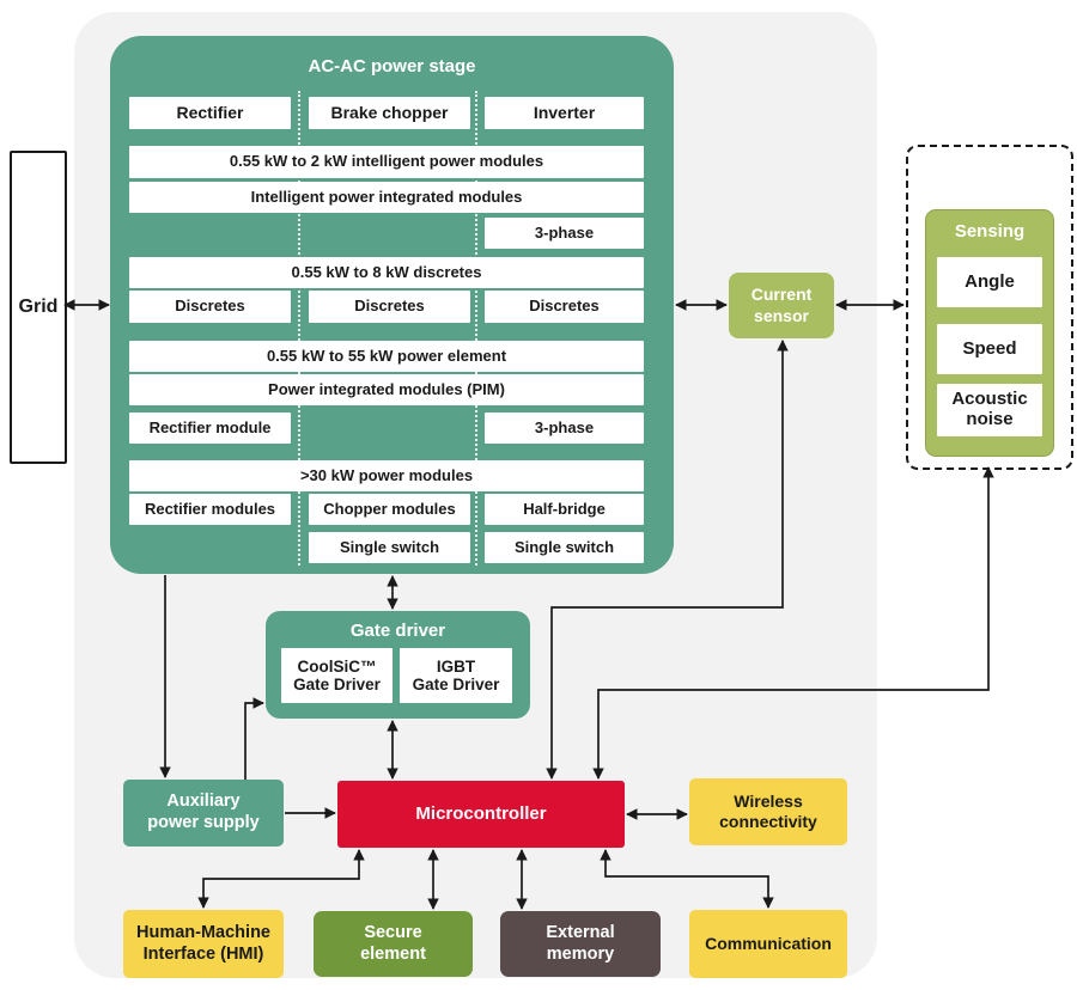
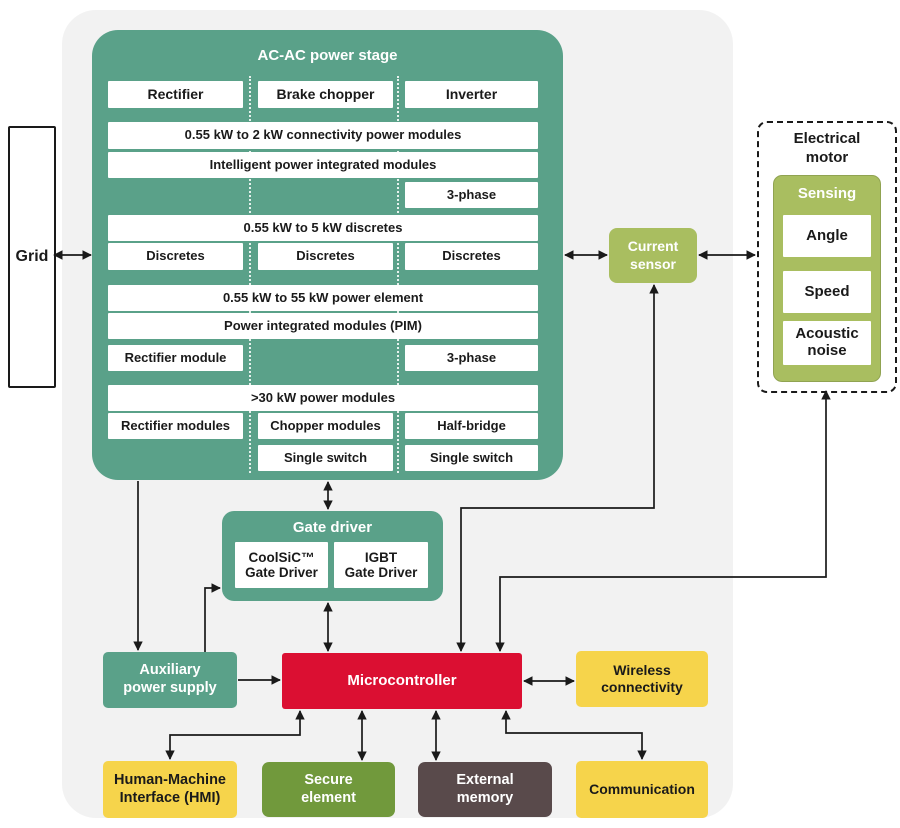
  Grid
  AC-AC power stage
  Rectifier
  Brake chopper
  Inverter
- 0.55 kW to 2 kW intelligent power modules
+ 0.55 kW to 2 kW connectivity power modules
  Intelligent power integrated modules
  3-phase
- 0.55 kW to 8 kW discretes
+ 0.55 kW to 5 kW discretes
  Discretes
  Discretes
  Discretes
  0.55 kW to 55 kW power element
  Power integrated modules (PIM)
  Rectifier module
  3-phase
  >30 kW power modules
  Rectifier modules
  Chopper modules
  Half-bridge
  Single switch
  Single switch
  Current
  sensor
+ Electrical
+ motor
  Sensing
  Angle
  Speed
  Acoustic
  noise
  Gate driver
  CoolSiC™
  Gate Driver
  IGBT
  Gate Driver
  Auxiliary
  power supply
  Microcontroller
  Wireless
  connectivity
  Human-Machine
  Interface (HMI)
  Secure
  element
  External
  memory
  Communication
